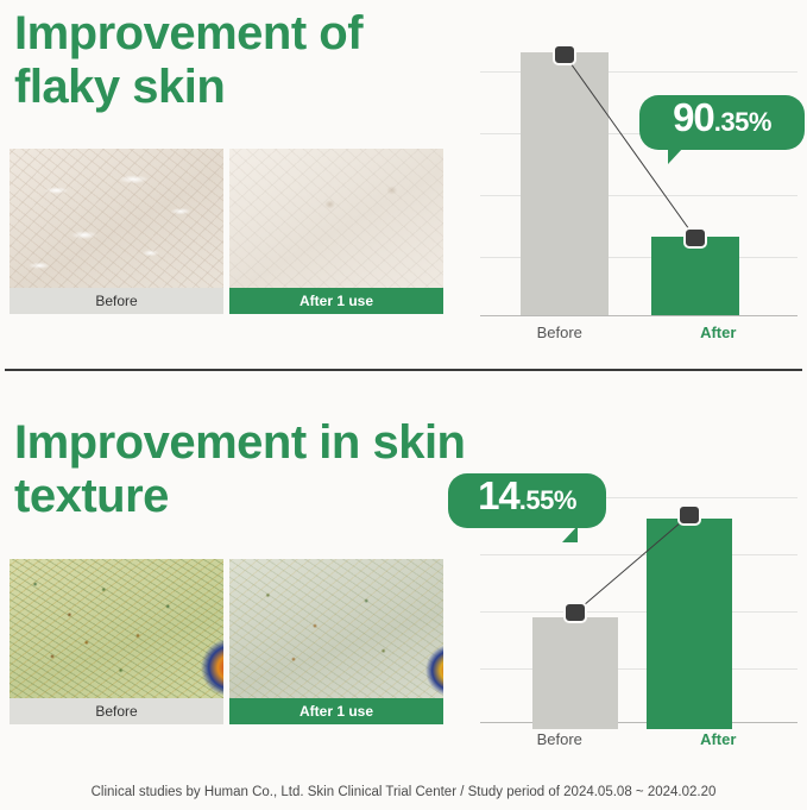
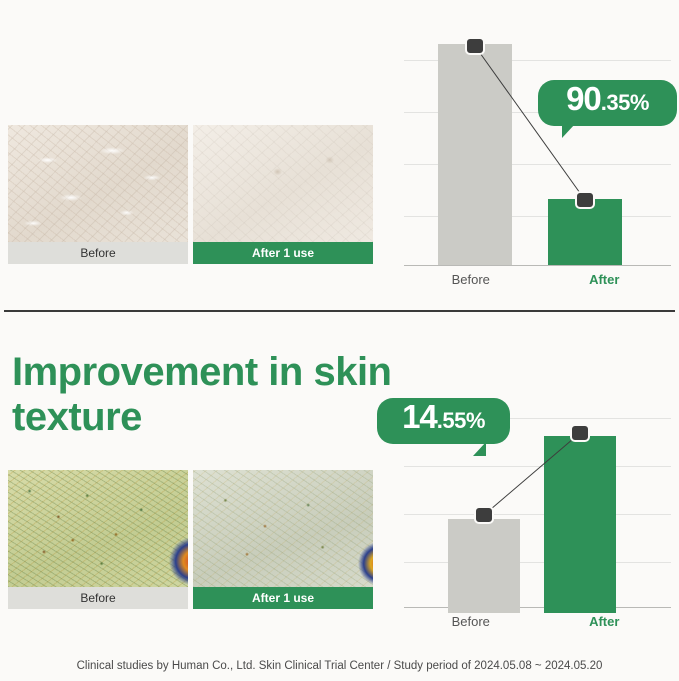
- Improvement of flaky skin
  Before
  After 1 use
  Before
  After
  90
  .35%
  Improvement in skin texture
  Before
  After 1 use
  Before
  After
  14
  .55%
- Clinical studies by Human Co., Ltd. Skin Clinical Trial Center / Study period of 2024.05.08 ~ 2024.02.20
+ Clinical studies by Human Co., Ltd. Skin Clinical Trial Center / Study period of 2024.05.08 ~ 2024.05.20
